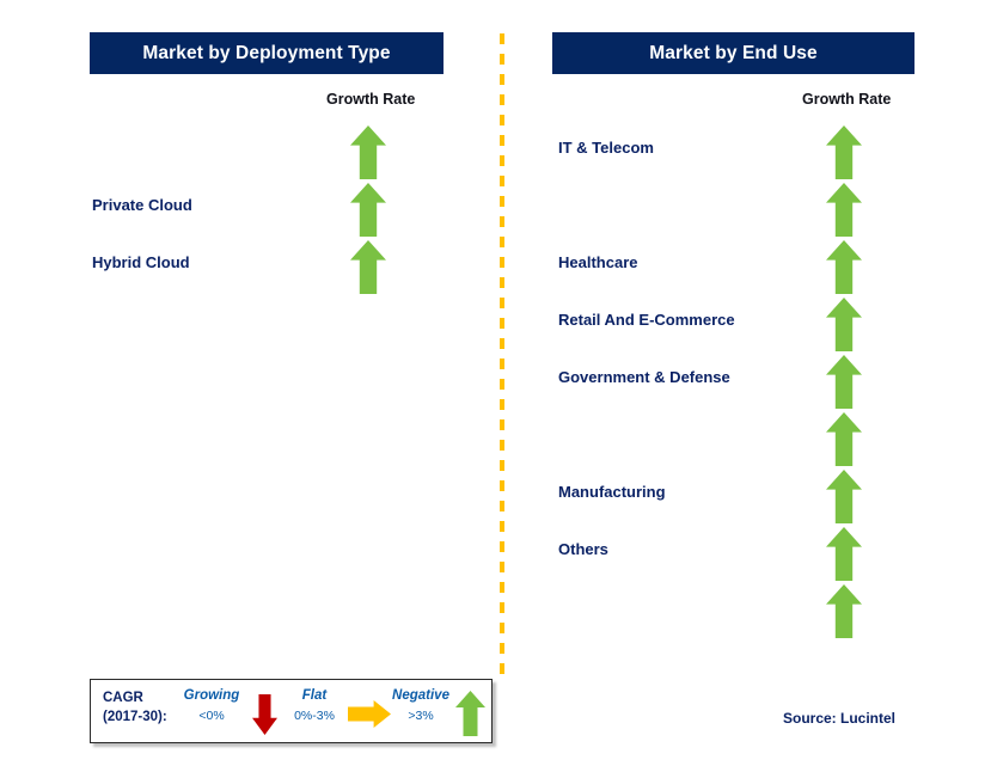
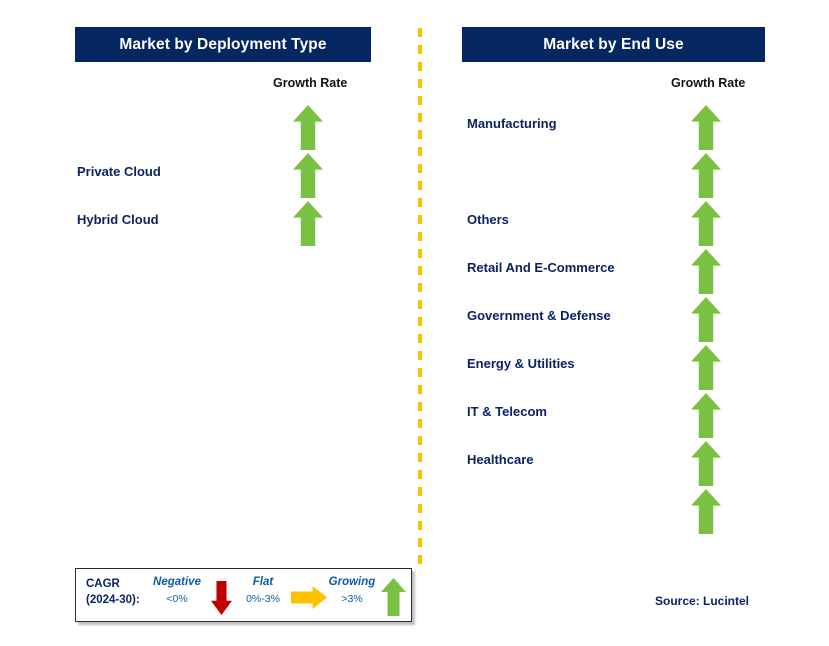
  Market by Deployment Type
  Growth Rate
  Private Cloud
  Hybrid Cloud
  Market by End Use
  Growth Rate
- IT & Telecom
+ Manufacturing
- Healthcare
+ Others
  Retail And E-Commerce
  Government & Defense
+ Energy & Utilities
- Manufacturing
+ IT & Telecom
- Others
+ Healthcare
  CAGR
- (2017-30):
+ (2024-30):
- Growing
+ Negative
  <0%
  Flat
  0%-3%
- Negative
+ Growing
  >3%
  Source: Lucintel
